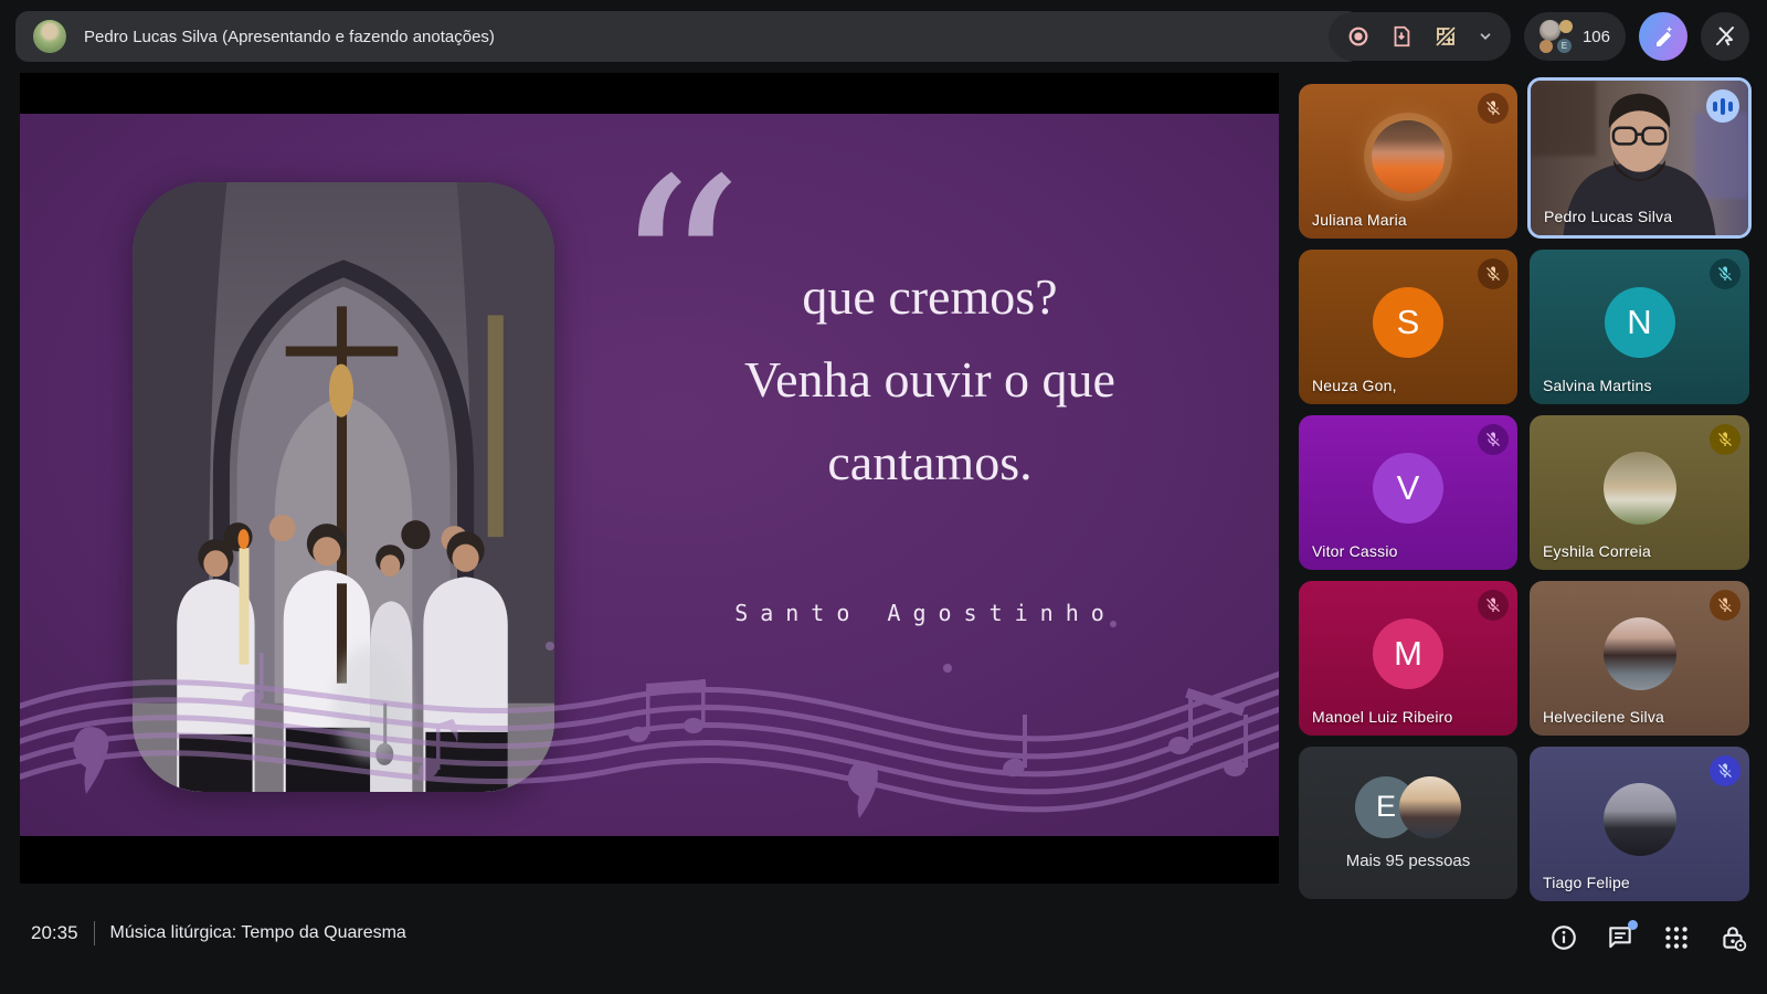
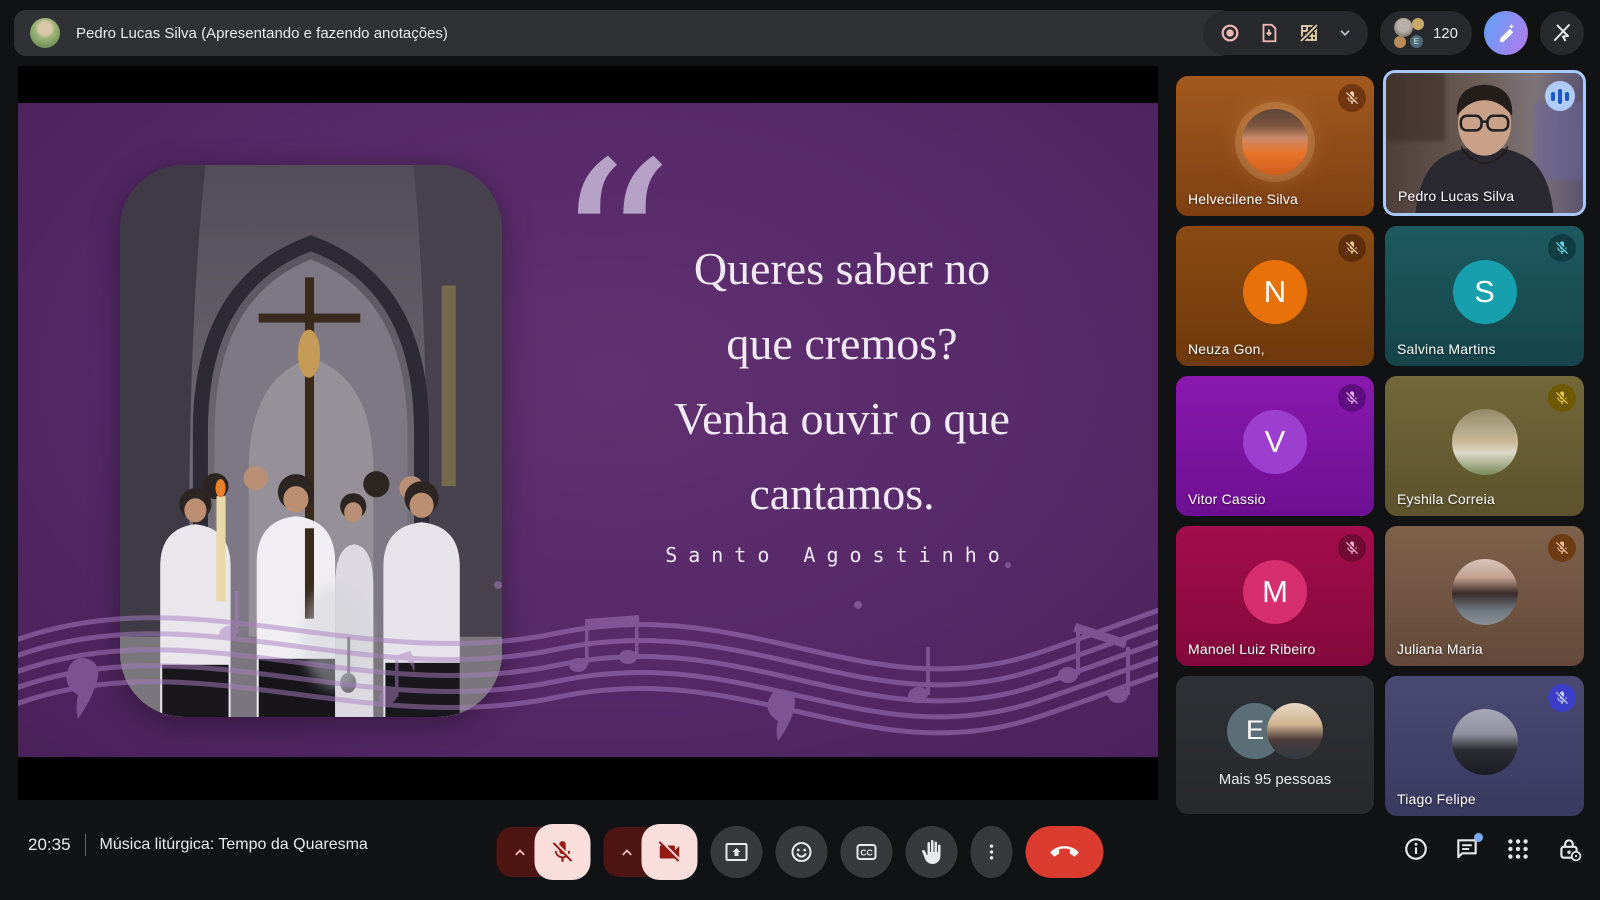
  Pedro Lucas Silva (Apresentando e fazendo anotações)
  E
- 106
+ 120
  “
+ Queres saber no
  que cremos?
  Venha ouvir o que
  cantamos.
  Santo Agostinho
- Juliana Maria
+ Helvecilene Silva
  Pedro Lucas Silva
- S
+ N
  Neuza Gon,
- N
+ S
  Salvina Martins
  V
  Vitor Cassio
  Eyshila Correia
  M
  Manoel Luiz Ribeiro
- Helvecilene Silva
+ Juliana Maria
  E
  Mais 95 pessoas
  Tiago Felipe
  20:35
  Música litúrgica: Tempo da Quaresma
+ CC
